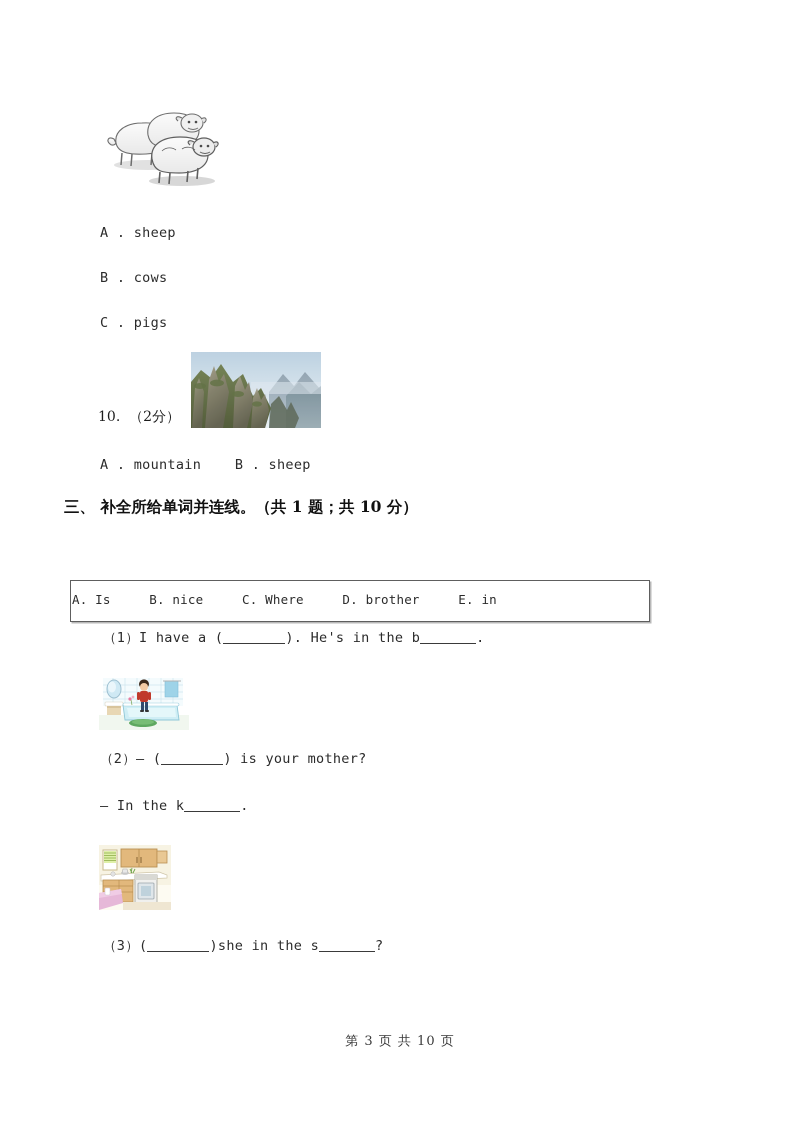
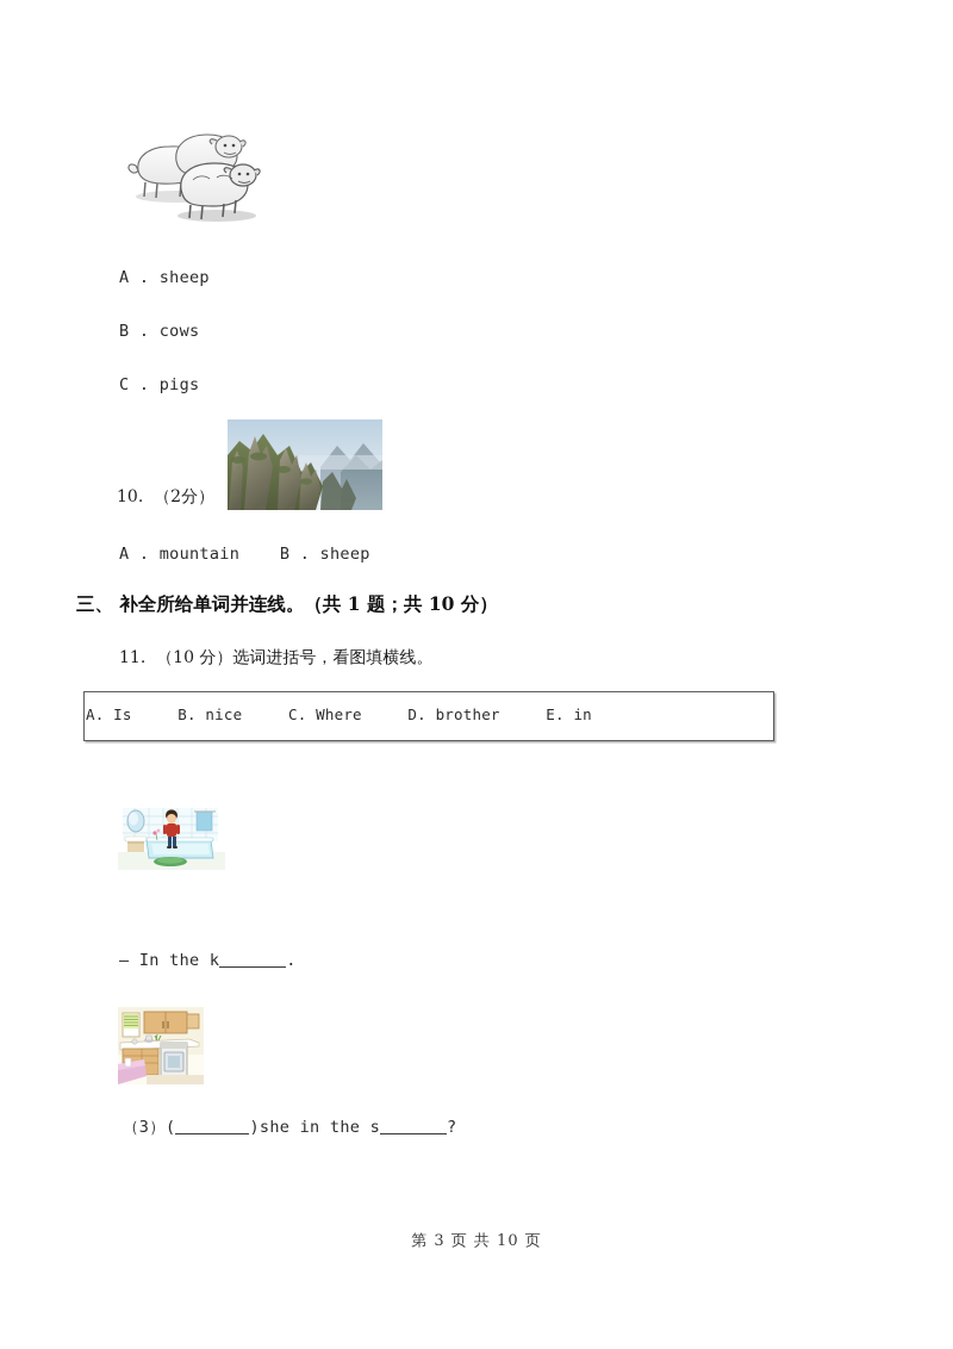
  A . sheep
  B . cows
  C . pigs
  10. （2分）
  A . mountain B . sheep
  三、 补全所给单词并连线。（共 1 题；共 10 分）
+ 11. （10 分）选词进括号，看图填横线。
  A. Is B. nice C. Where D. brother E. in
- （1）I have a ( ). He's in the b .
- （2）— ( ) is your mother?
  — In the k .
  （3）( )she in the s ?
  第 3 页 共 10 页
